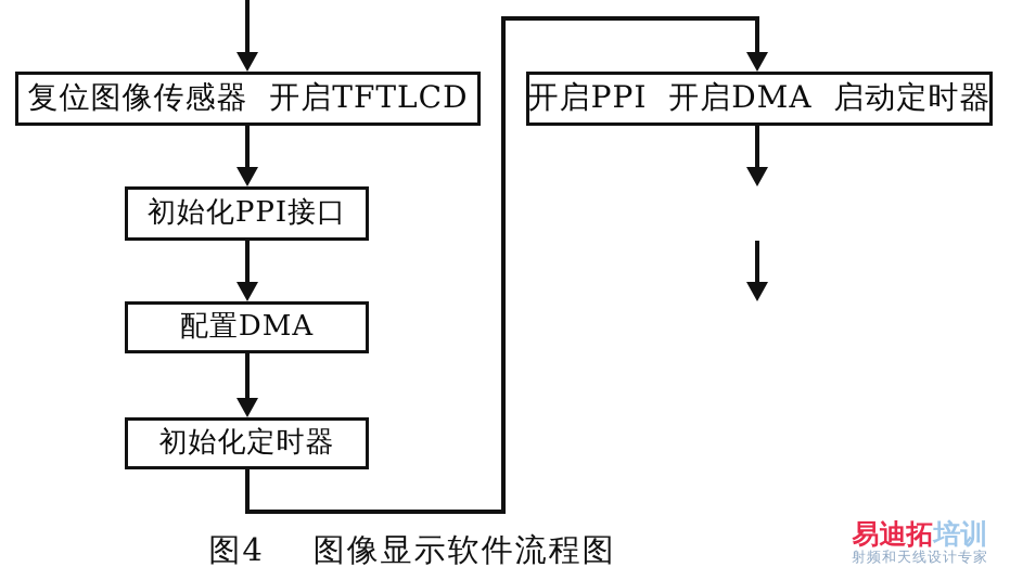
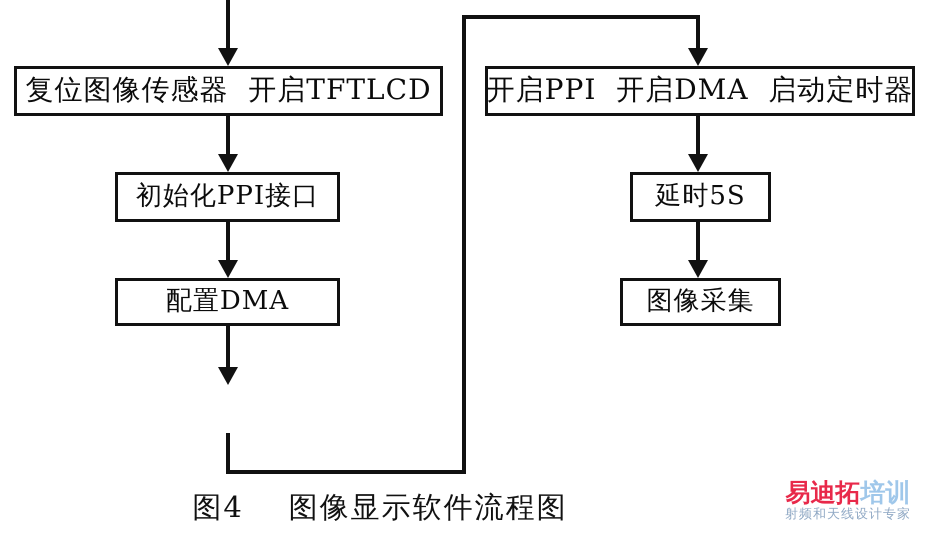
  复位图像传感器 开启TFTLCD
  初始化PPI接口
  配置DMA
- 初始化定时器
  开启PPI 开启DMA 启动定时器
+ 延时5S
+ 图像采集
  图4 图像显示软件流程图
  易迪拓培训
  射频和天线设计专家
